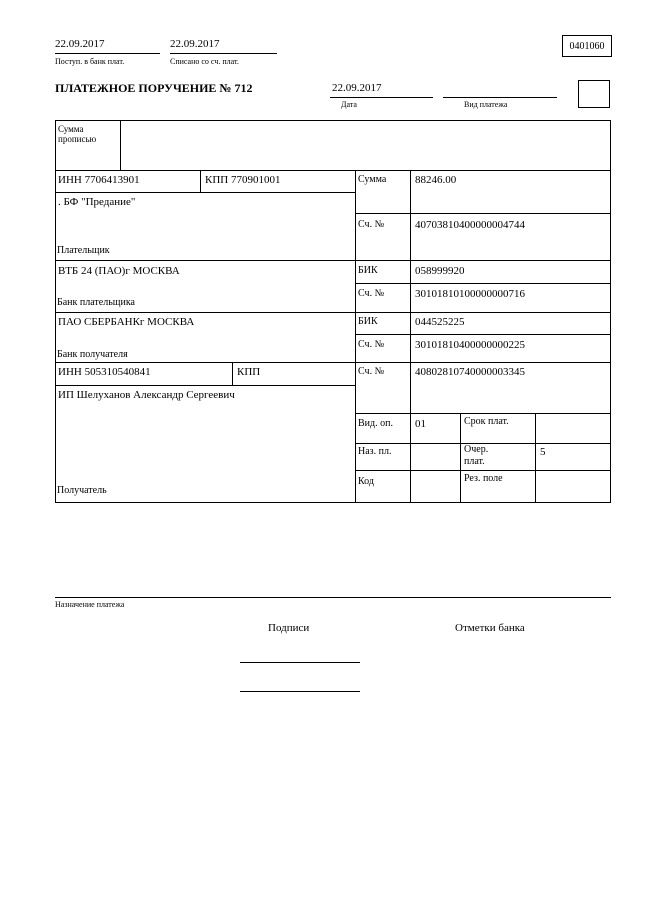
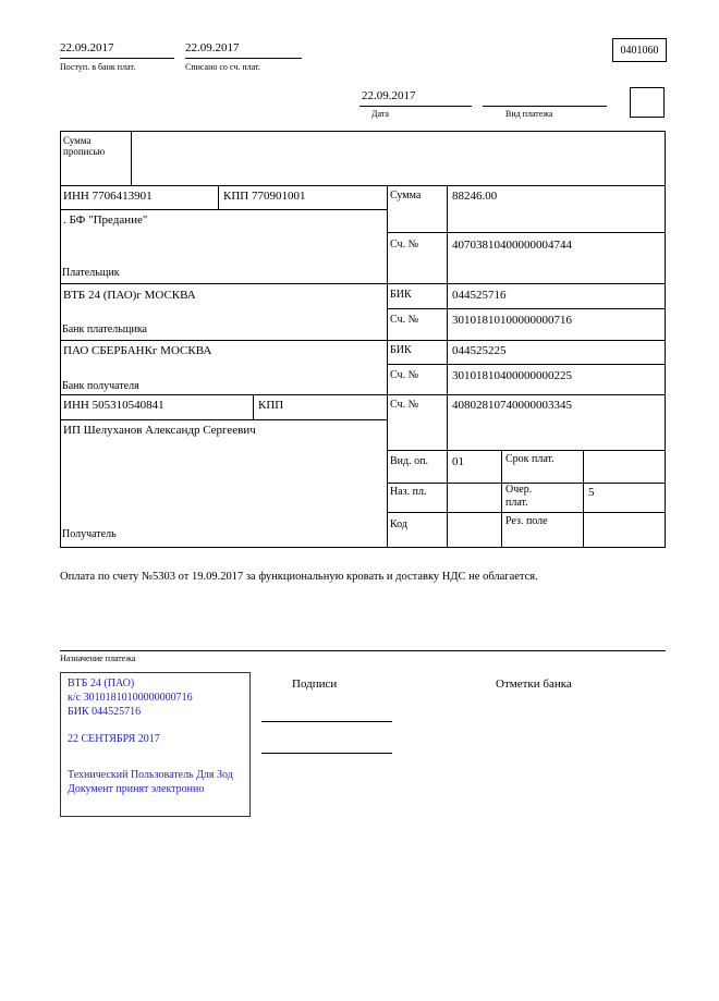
  22.09.2017
  Поступ. в банк плат.
  22.09.2017
  Списано со сч. плат.
  0401060
- ПЛАТЕЖНОЕ ПОРУЧЕНИЕ № 712
  22.09.2017
  Дата
  Вид платежа
  Сумма прописью
  ИНН 7706413901
  КПП 770901001
  Сумма
  88246.00
  . БФ "Предание"
  Сч. №
  40703810400000004744
  Плательщик
  ВТБ 24 (ПАО)г МОСКВА
  БИК
- 058999920
+ 044525716
  Сч. №
  30101810100000000716
  Банк плательщика
  ПАО СБЕРБАНКг МОСКВА
  БИК
  044525225
  Сч. №
  30101810400000000225
  Банк получателя
  ИНН 505310540841
  КПП
  Сч. №
  40802810740000003345
  ИП Шелуханов Александр Сергеевич
  Получатель
  Вид. оп.
  01
  Срок плат.
  Наз. пл.
  Очер. плат.
  5
  Код
  Рез. поле
+ Оплата по счету №5303 от 19.09.2017 за функциональную кровать и доставку НДС не облагается.
  Назначение платежа
  Подписи
  Отметки банка
+ ВТБ 24 (ПАО)
+ к/с 30101810100000000716
+ БИК 044525716
+ 22 СЕНТЯБРЯ 2017
+ Технический Пользователь Для Зод
+ Документ принят электронно
